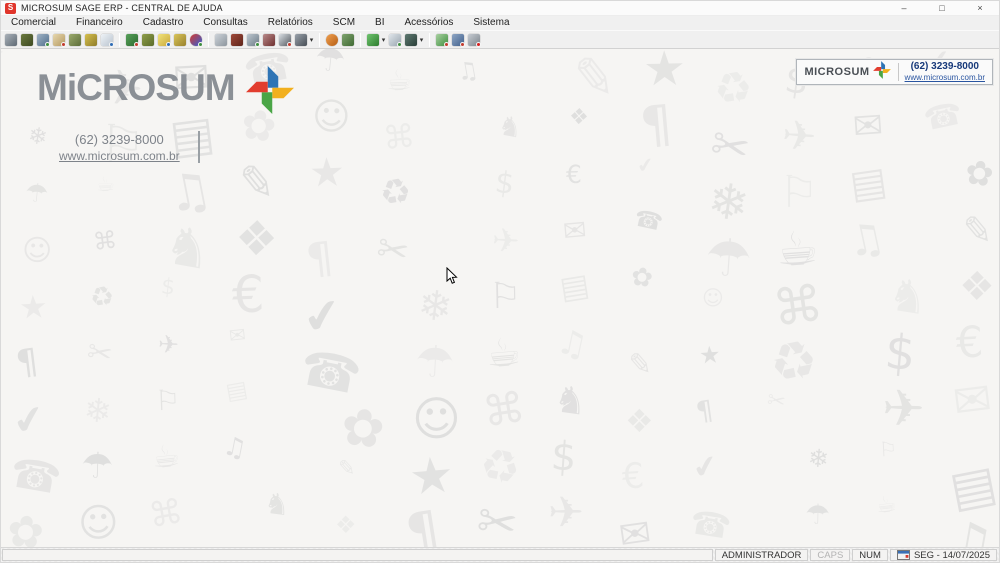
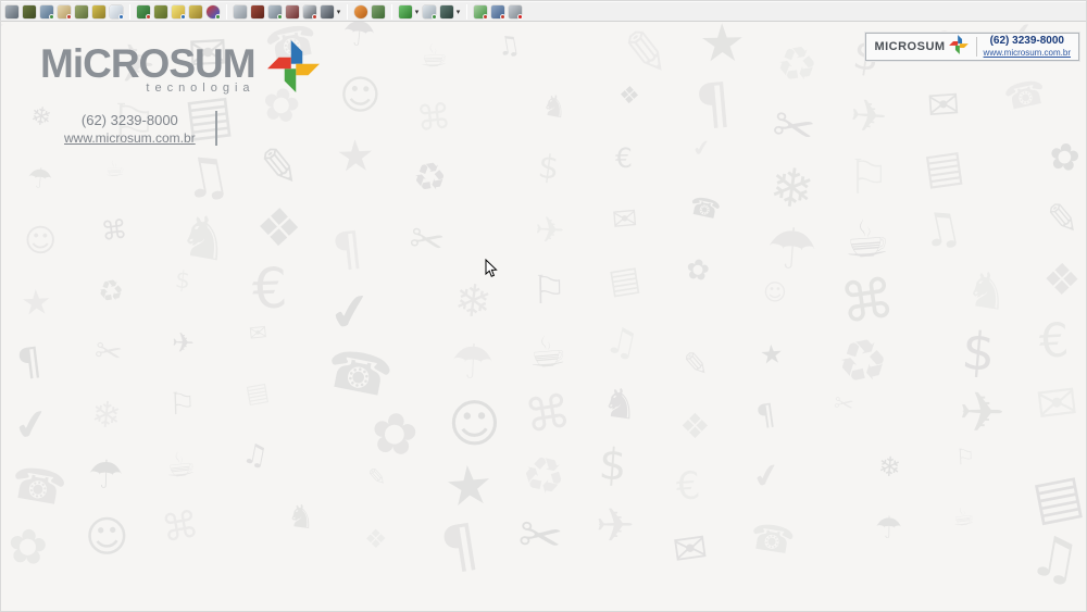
- S
- MICROSUM SAGE ERP - CENTRAL DE AJUDA
- –
- □
- ×
- Comercial
- Financeiro
- Cadastro
- Consultas
- Relatórios
- SCM
- BI
- Acessórios
- Sistema
  ⚐
  ★
  MiCROSUM
+ tecnologia
  (62) 3239-8000
  www.microsum.com.br
  MICROSUM
  (62) 3239-8000
  www.microsum.com.br
- ADMINISTRADOR
- CAPS
- NUM
- SEG - 14/07/2025
